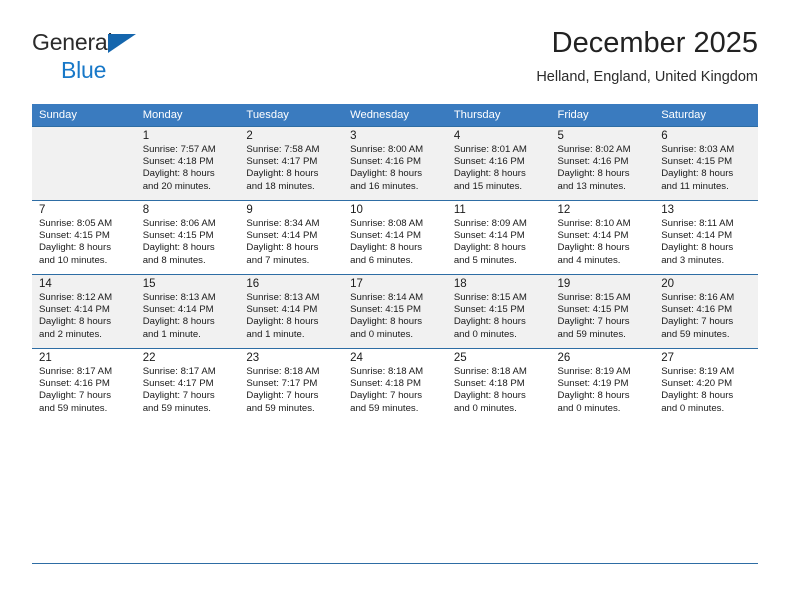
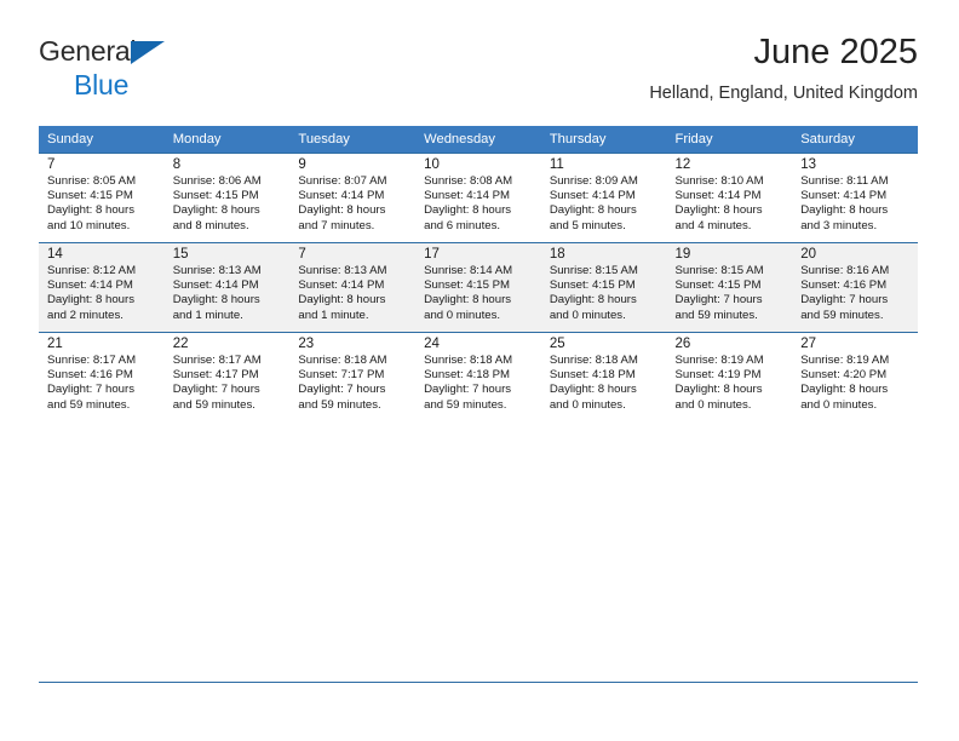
  General
  Blue
- December 2025
+ June 2025
  Helland, England, United Kingdom
  Sunday	Monday	Tuesday	Wednesday	Thursday	Friday	Saturday
- 	1Sunrise: 7:57 AM Sunset: 4:18 PM Daylight: 8 hours and 20 minutes.	2Sunrise: 7:58 AM Sunset: 4:17 PM Daylight: 8 hours and 18 minutes.	3Sunrise: 8:00 AM Sunset: 4:16 PM Daylight: 8 hours and 16 minutes.	4Sunrise: 8:01 AM Sunset: 4:16 PM Daylight: 8 hours and 15 minutes.	5Sunrise: 8:02 AM Sunset: 4:16 PM Daylight: 8 hours and 13 minutes.	6Sunrise: 8:03 AM Sunset: 4:15 PM Daylight: 8 hours and 11 minutes.
- 7Sunrise: 8:05 AM Sunset: 4:15 PM Daylight: 8 hours and 10 minutes.	8Sunrise: 8:06 AM Sunset: 4:15 PM Daylight: 8 hours and 8 minutes.	9Sunrise: 8:34 AM Sunset: 4:14 PM Daylight: 8 hours and 7 minutes.	10Sunrise: 8:08 AM Sunset: 4:14 PM Daylight: 8 hours and 6 minutes.	11Sunrise: 8:09 AM Sunset: 4:14 PM Daylight: 8 hours and 5 minutes.	12Sunrise: 8:10 AM Sunset: 4:14 PM Daylight: 8 hours and 4 minutes.	13Sunrise: 8:11 AM Sunset: 4:14 PM Daylight: 8 hours and 3 minutes.
+ 7Sunrise: 8:05 AM Sunset: 4:15 PM Daylight: 8 hours and 10 minutes.	8Sunrise: 8:06 AM Sunset: 4:15 PM Daylight: 8 hours and 8 minutes.	9Sunrise: 8:07 AM Sunset: 4:14 PM Daylight: 8 hours and 7 minutes.	10Sunrise: 8:08 AM Sunset: 4:14 PM Daylight: 8 hours and 6 minutes.	11Sunrise: 8:09 AM Sunset: 4:14 PM Daylight: 8 hours and 5 minutes.	12Sunrise: 8:10 AM Sunset: 4:14 PM Daylight: 8 hours and 4 minutes.	13Sunrise: 8:11 AM Sunset: 4:14 PM Daylight: 8 hours and 3 minutes.
- 14Sunrise: 8:12 AM Sunset: 4:14 PM Daylight: 8 hours and 2 minutes.	15Sunrise: 8:13 AM Sunset: 4:14 PM Daylight: 8 hours and 1 minute.	16Sunrise: 8:13 AM Sunset: 4:14 PM Daylight: 8 hours and 1 minute.	17Sunrise: 8:14 AM Sunset: 4:15 PM Daylight: 8 hours and 0 minutes.	18Sunrise: 8:15 AM Sunset: 4:15 PM Daylight: 8 hours and 0 minutes.	19Sunrise: 8:15 AM Sunset: 4:15 PM Daylight: 7 hours and 59 minutes.	20Sunrise: 8:16 AM Sunset: 4:16 PM Daylight: 7 hours and 59 minutes.
+ 14Sunrise: 8:12 AM Sunset: 4:14 PM Daylight: 8 hours and 2 minutes.	15Sunrise: 8:13 AM Sunset: 4:14 PM Daylight: 8 hours and 1 minute.	7Sunrise: 8:13 AM Sunset: 4:14 PM Daylight: 8 hours and 1 minute.	17Sunrise: 8:14 AM Sunset: 4:15 PM Daylight: 8 hours and 0 minutes.	18Sunrise: 8:15 AM Sunset: 4:15 PM Daylight: 8 hours and 0 minutes.	19Sunrise: 8:15 AM Sunset: 4:15 PM Daylight: 7 hours and 59 minutes.	20Sunrise: 8:16 AM Sunset: 4:16 PM Daylight: 7 hours and 59 minutes.
  21Sunrise: 8:17 AM Sunset: 4:16 PM Daylight: 7 hours and 59 minutes.	22Sunrise: 8:17 AM Sunset: 4:17 PM Daylight: 7 hours and 59 minutes.	23Sunrise: 8:18 AM Sunset: 7:17 PM Daylight: 7 hours and 59 minutes.	24Sunrise: 8:18 AM Sunset: 4:18 PM Daylight: 7 hours and 59 minutes.	25Sunrise: 8:18 AM Sunset: 4:18 PM Daylight: 8 hours and 0 minutes.	26Sunrise: 8:19 AM Sunset: 4:19 PM Daylight: 8 hours and 0 minutes.	27Sunrise: 8:19 AM Sunset: 4:20 PM Daylight: 8 hours and 0 minutes.
